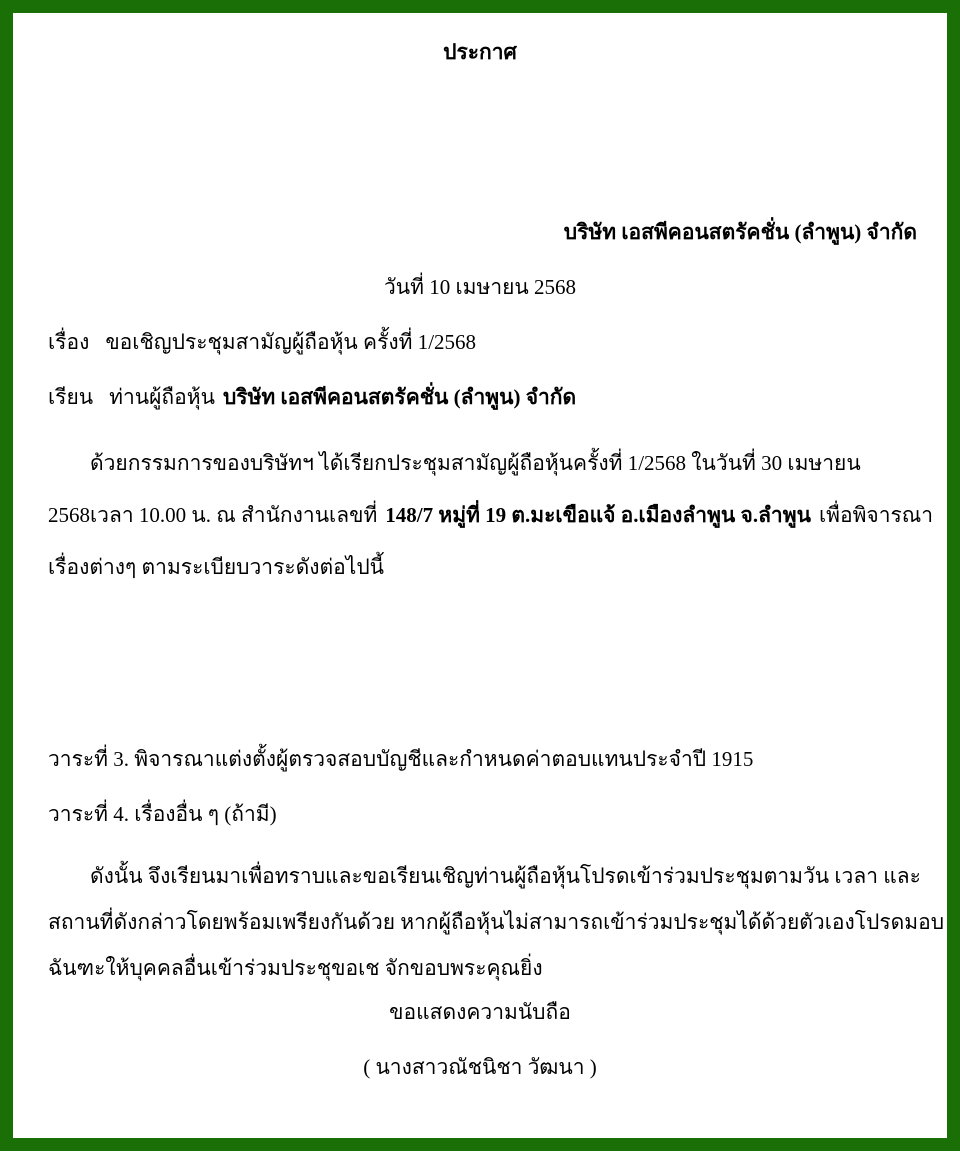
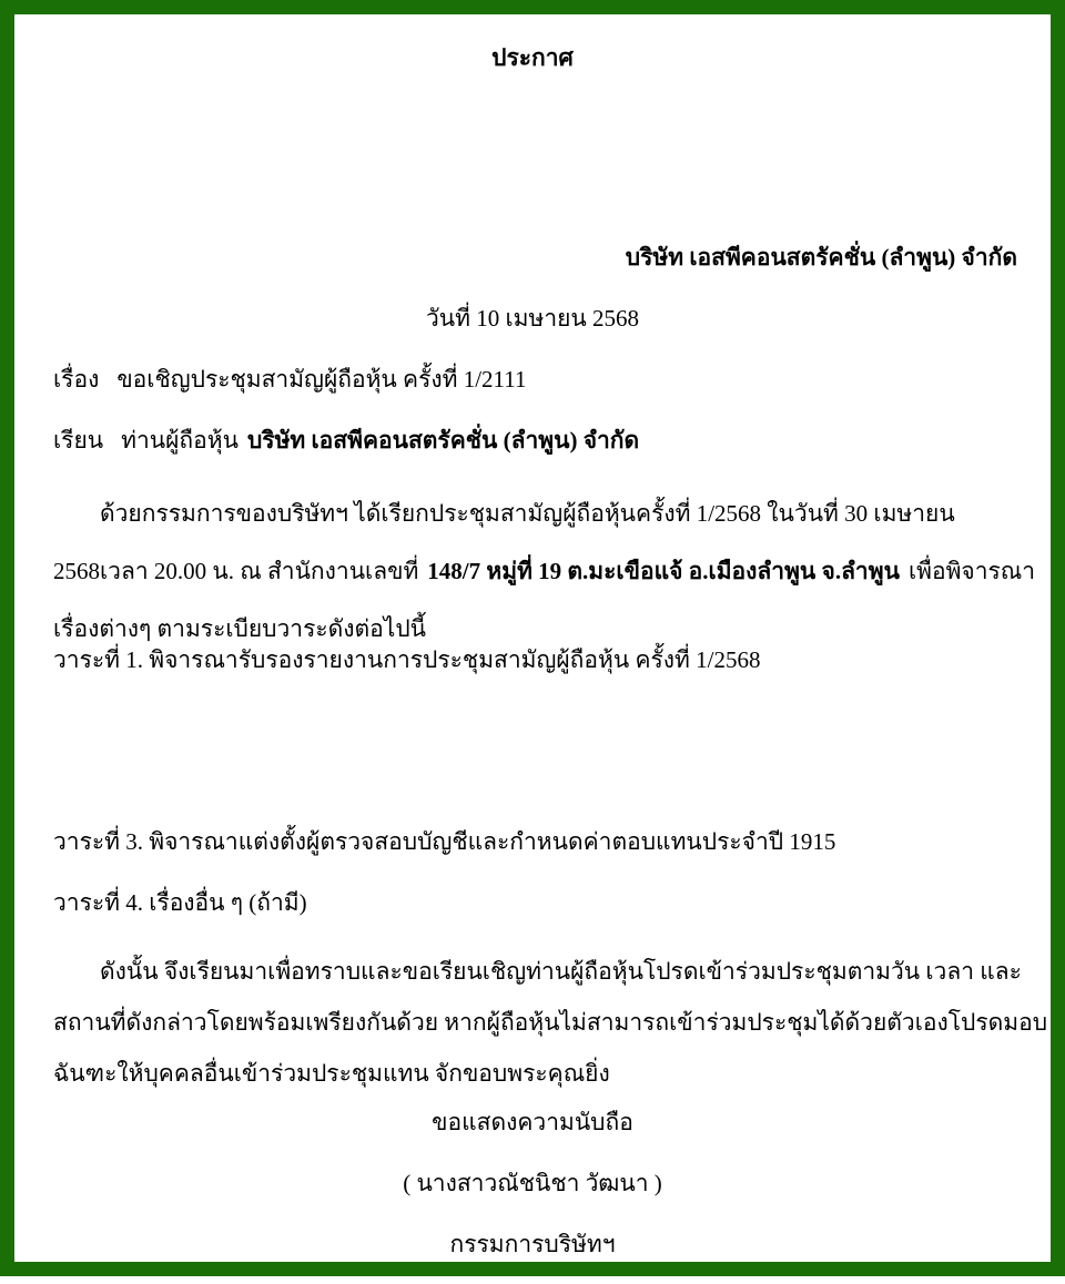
  ประกาศ
  บริษัท เอสพีคอนสตรัคชั่น (ลำพูน) จำกัด
  วันที่ 10 เมษายน 2568
- เรื่อง ขอเชิญประชุมสามัญผู้ถือหุ้น ครั้งที่ 1/2568
+ เรื่อง ขอเชิญประชุมสามัญผู้ถือหุ้น ครั้งที่ 1/2111
  เรียน ท่านผู้ถือหุ้น บริษัท เอสพีคอนสตรัคชั่น (ลำพูน) จำกัด
- ด้วยกรรมการของบริษัทฯ ได้เรียกประชุมสามัญผู้ถือหุ้นครั้งที่ 1/2568 ในวันที่ 30 เมษายน 2568เวลา 10.00 น. ณ สำนักงานเลขที่ 148/7 หมู่ที่ 19 ต.มะเขือแจ้ อ.เมืองลำพูน จ.ลำพูน เพื่อพิจารณาเรื่องต่างๆ ตามระเบียบวาระดังต่อไปนี้
+ ด้วยกรรมการของบริษัทฯ ได้เรียกประชุมสามัญผู้ถือหุ้นครั้งที่ 1/2568 ในวันที่ 30 เมษายน 2568เวลา 20.00 น. ณ สำนักงานเลขที่ 148/7 หมู่ที่ 19 ต.มะเขือแจ้ อ.เมืองลำพูน จ.ลำพูน เพื่อพิจารณาเรื่องต่างๆ ตามระเบียบวาระดังต่อไปนี้
+ วาระที่ 1. พิจารณารับรองรายงานการประชุมสามัญผู้ถือหุ้น ครั้งที่ 1/2568
  วาระที่ 3. พิจารณาแต่งตั้งผู้ตรวจสอบบัญชีและกำหนดค่าตอบแทนประจำปี 1915
  วาระที่ 4. เรื่องอื่น ๆ (ถ้ามี)
- ดังนั้น จึงเรียนมาเพื่อทราบและขอเรียนเชิญท่านผู้ถือหุ้นโปรดเข้าร่วมประชุมตามวัน เวลา และสถานที่ดังกล่าวโดยพร้อมเพรียงกันด้วย หากผู้ถือหุ้นไม่สามารถเข้าร่วมประชุมได้ด้วยตัวเองโปรดมอบฉันฑะให้บุคคลอื่นเข้าร่วมประชุขอเช จักขอบพระคุณยิ่ง
+ ดังนั้น จึงเรียนมาเพื่อทราบและขอเรียนเชิญท่านผู้ถือหุ้นโปรดเข้าร่วมประชุมตามวัน เวลา และสถานที่ดังกล่าวโดยพร้อมเพรียงกันด้วย หากผู้ถือหุ้นไม่สามารถเข้าร่วมประชุมได้ด้วยตัวเองโปรดมอบฉันฑะให้บุคคลอื่นเข้าร่วมประชุมแทน จักขอบพระคุณยิ่ง
  ขอแสดงความนับถือ
  ( นางสาวณัชนิชา วัฒนา )
+ กรรมการบริษัทฯ
